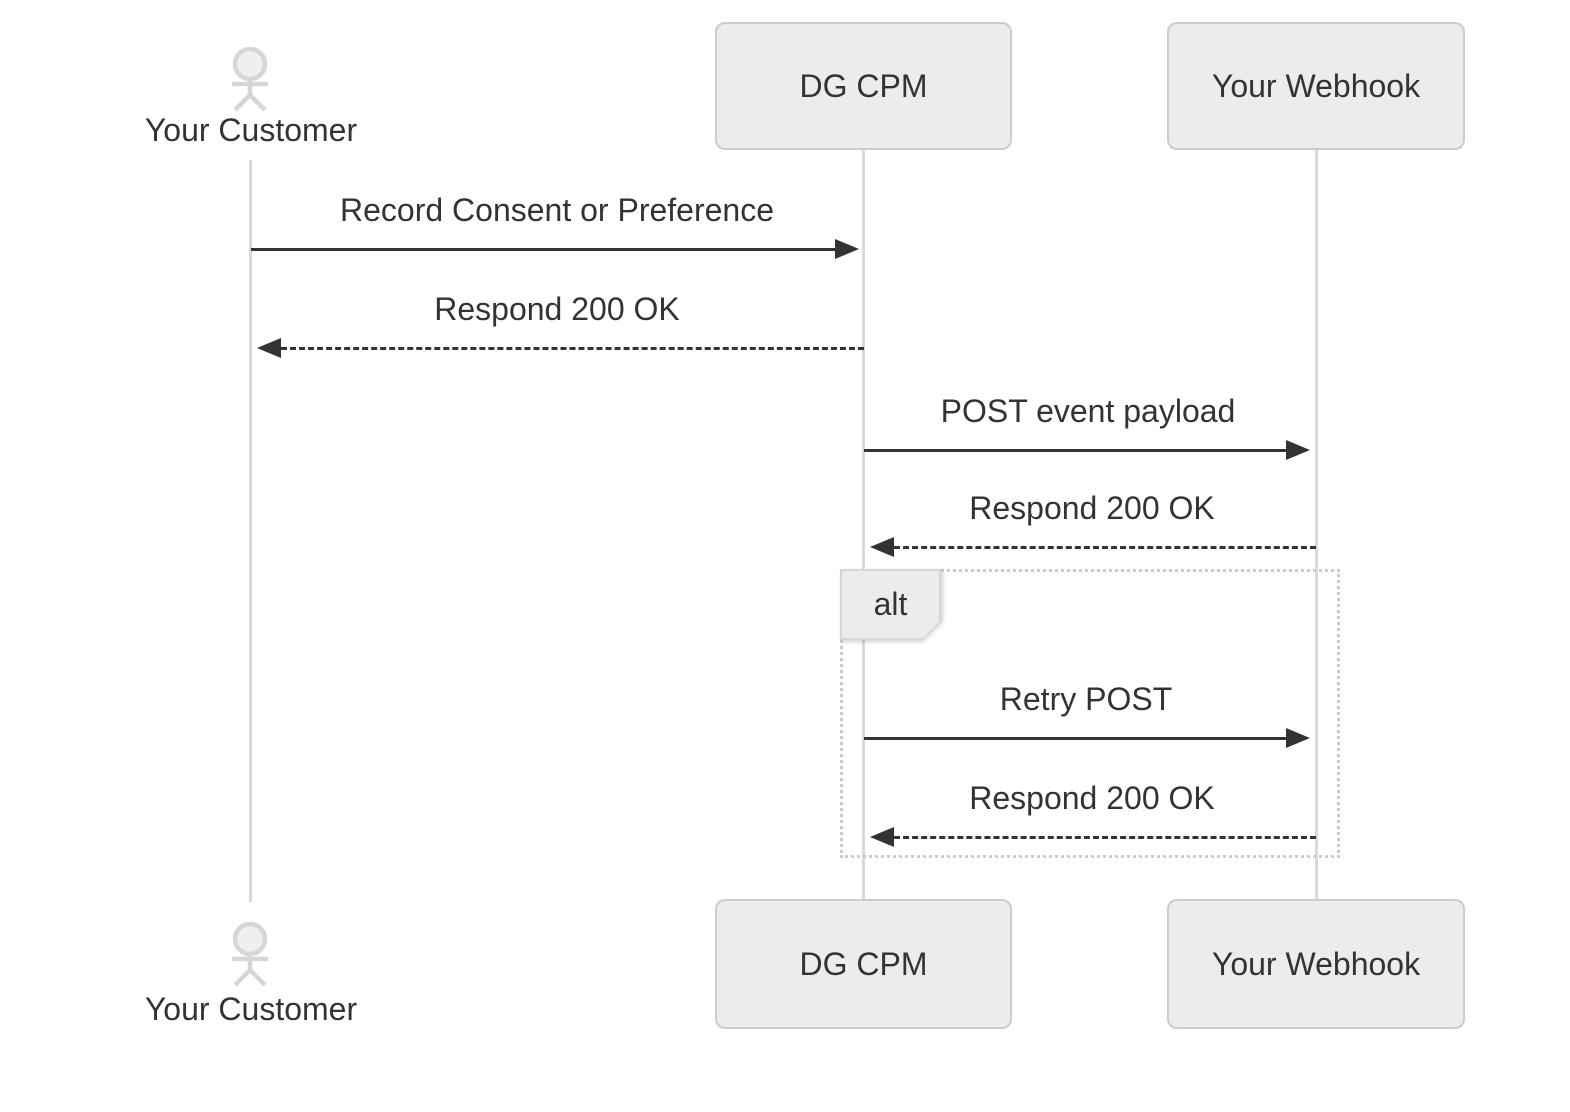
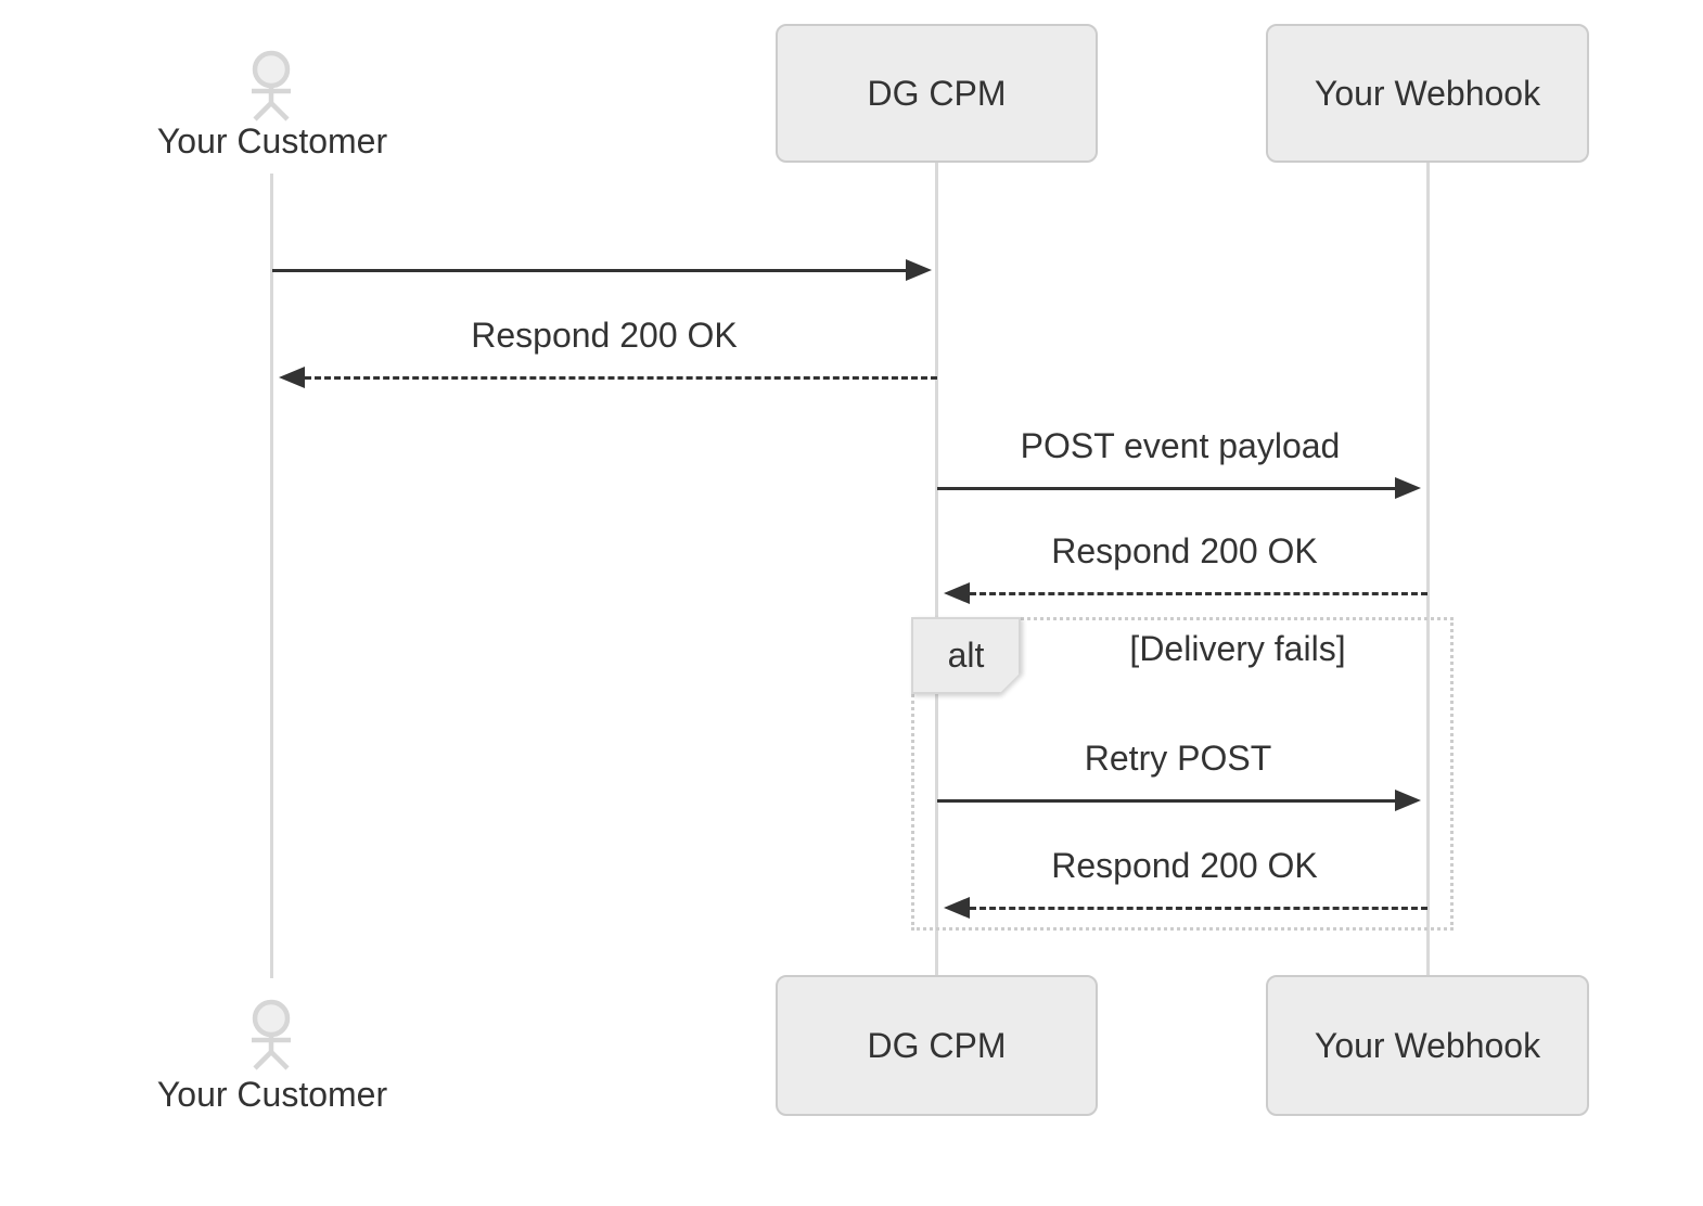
+ [Delivery fails]
  alt
- Record Consent or Preference
  Respond 200 OK
  POST event payload
  Respond 200 OK
  Retry POST
  Respond 200 OK
  Your Customer
  Your Customer
  DG CPM
  Your Webhook
  DG CPM
  Your Webhook
